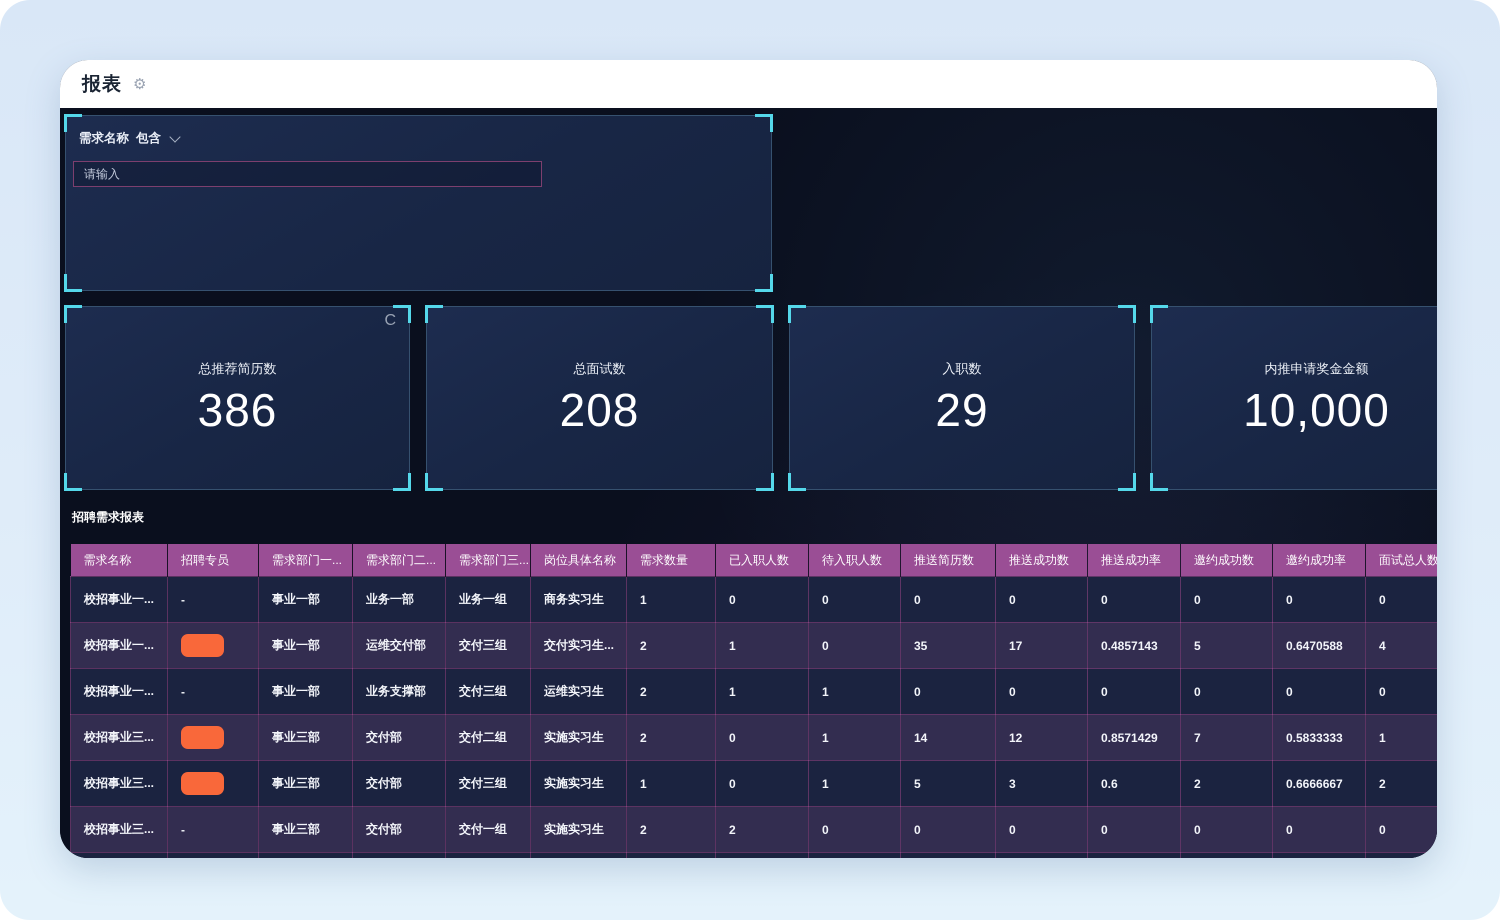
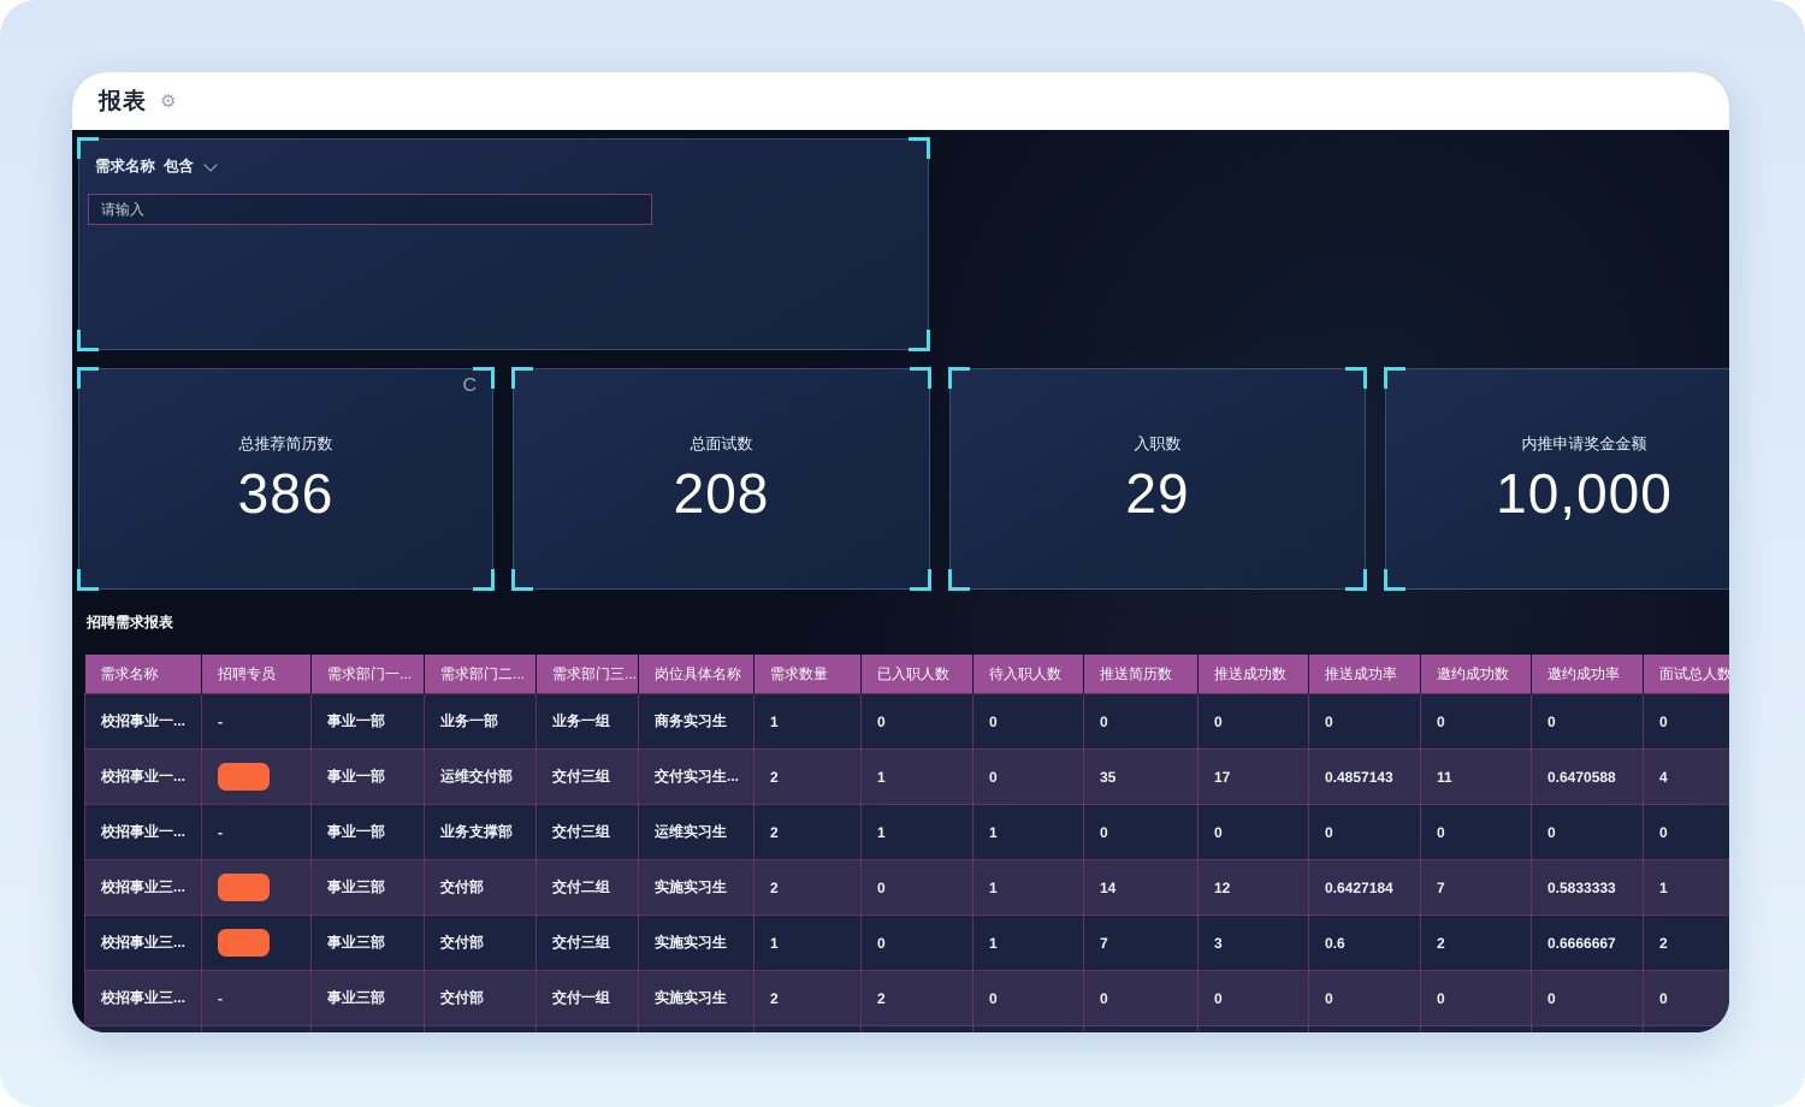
  报表
  ⚙
  需求名称
  包含
  请输入
  C
  总推荐简历数
  386
  总面试数
  208
  入职数
  29
  内推申请奖金金额
  10,000
  招聘需求报表
  需求名称	招聘专员	需求部门一...	需求部门二...	需求部门三...	岗位具体名称	需求数量	已入职人数	待入职人数	推送简历数	推送成功数	推送成功率	邀约成功数	邀约成功率	面试总人数
  校招事业一...	-	事业一部	业务一部	业务一组	商务实习生	1	0	0	0	0	0	0	0	0
- 校招事业一...		事业一部	运维交付部	交付三组	交付实习生...	2	1	0	35	17	0.4857143	5	0.6470588	4
+ 校招事业一...		事业一部	运维交付部	交付三组	交付实习生...	2	1	0	35	17	0.4857143	11	0.6470588	4
  校招事业一...	-	事业一部	业务支撑部	交付三组	运维实习生	2	1	1	0	0	0	0	0	0
- 校招事业三...		事业三部	交付部	交付二组	实施实习生	2	0	1	14	12	0.8571429	7	0.5833333	1
+ 校招事业三...		事业三部	交付部	交付二组	实施实习生	2	0	1	14	12	0.6427184	7	0.5833333	1
- 校招事业三...		事业三部	交付部	交付三组	实施实习生	1	0	1	5	3	0.6	2	0.6666667	2
+ 校招事业三...		事业三部	交付部	交付三组	实施实习生	1	0	1	7	3	0.6	2	0.6666667	2
  校招事业三...	-	事业三部	交付部	交付一组	实施实习生	2	2	0	0	0	0	0	0	0
